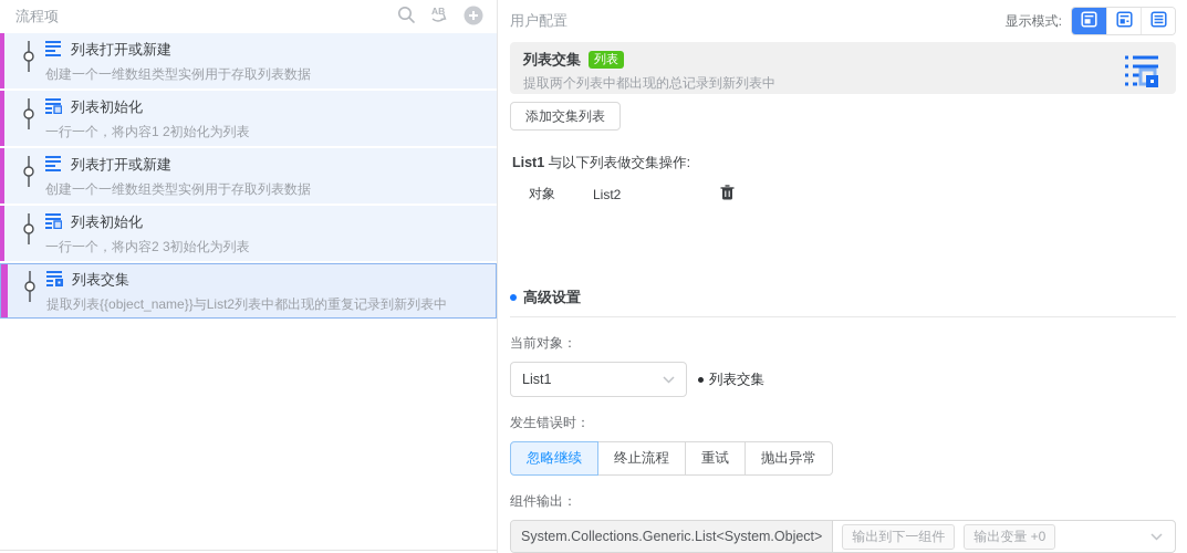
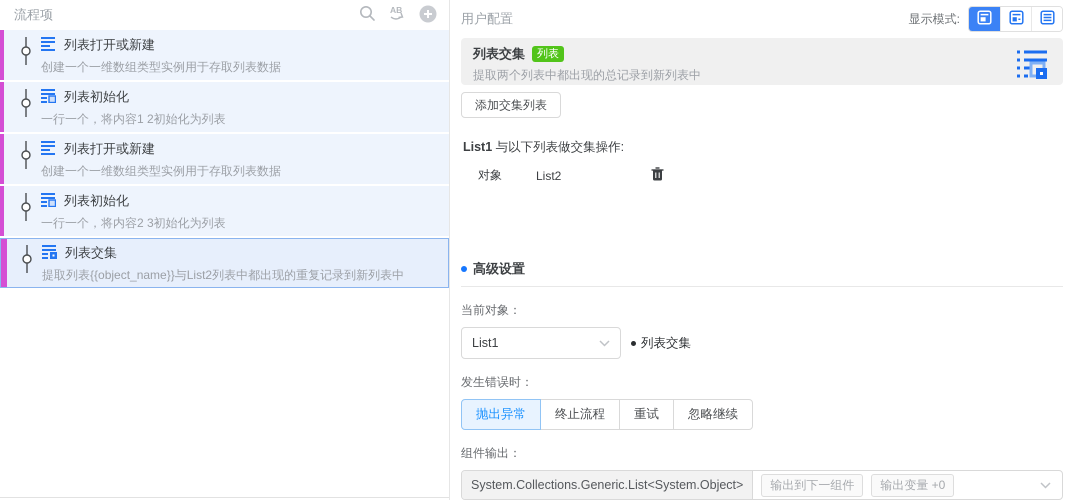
  流程项
  AB
  列表打开或新建
  创建一个一维数组类型实例用于存取列表数据
  列表初始化
  一行一个，将内容1 2初始化为列表
  列表打开或新建
  创建一个一维数组类型实例用于存取列表数据
  列表初始化
  一行一个，将内容2 3初始化为列表
  列表交集
  提取列表{{object_name}}与List2列表中都出现的重复记录到新列表中
  用户配置
  显示模式:
  列表交集
  列表
  提取两个列表中都出现的总记录到新列表中
  添加交集列表
  List1 与以下列表做交集操作:
  对象
  List2
  高级设置
  当前对象：
  List1
  列表交集
  发生错误时：
- 忽略继续
+ 抛出异常
  终止流程
  重试
- 抛出异常
+ 忽略继续
  组件输出：
  System.Collections.Generic.List<System.Object>
  输出到下一组件
  输出变量 +0
